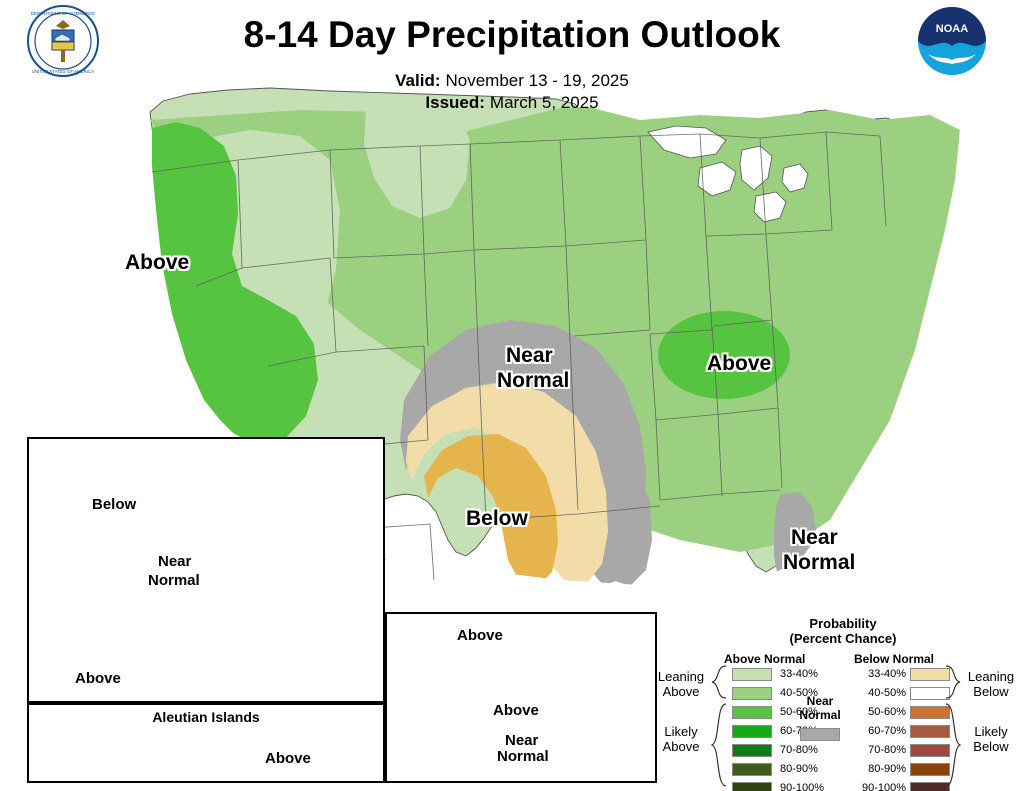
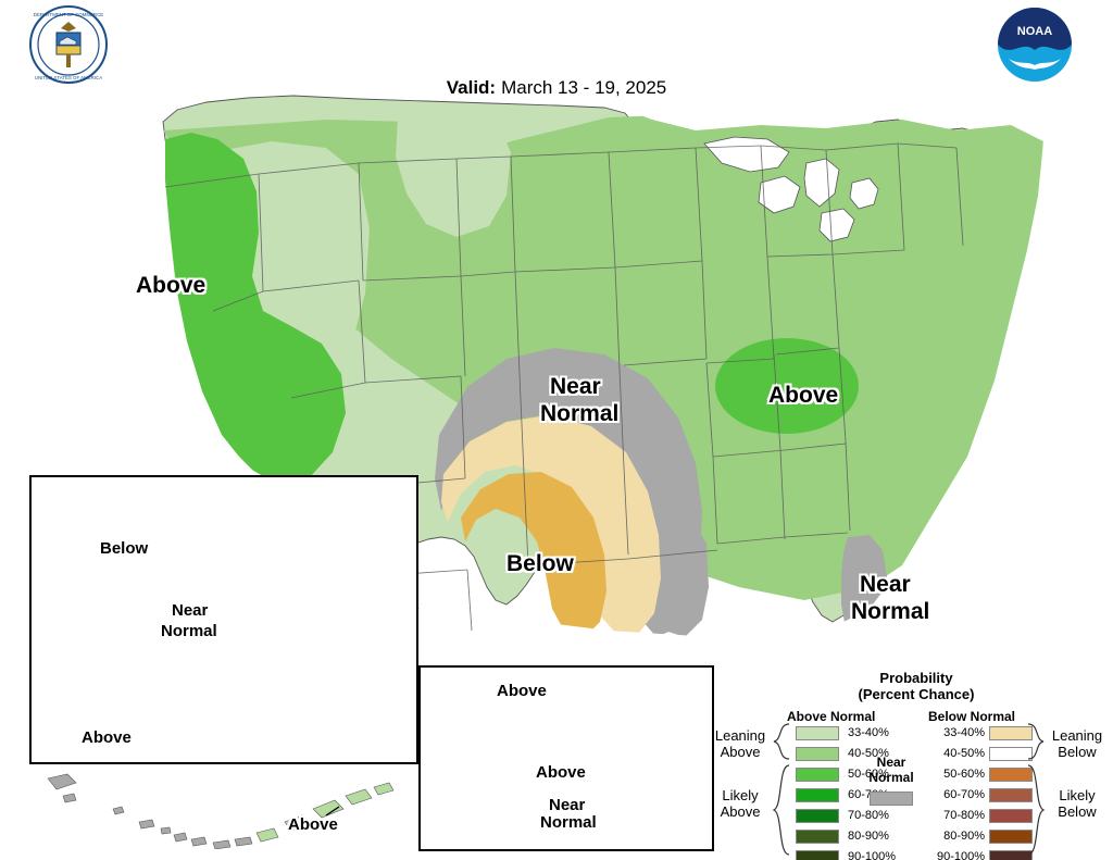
- Aleutian Islands
- 8-14 Day Precipitation Outlook
- Valid: November 13 - 19, 2025
+ Valid: March 13 - 19, 2025
- Issued: March 5, 2025
  NOAA
  Above
  Near
  Normal
  Above
  Below
  Near
  Normal
  Below
  Near
  Normal
  Above
  Above
  Above
  Above
  Near
  Normal
  Probability
  (Percent Chance)
  Above Normal
  Below Normal
  33-40%
  40-50%
  50-60%
  70-80%
  80-90%
  90-100%
  33-40%
  40-50%
  50-60%
  60-70%
  70-80%
  80-90%
  90-100%
  Near
  Normal
  Leaning
  Above
  Likely
  Above
  Leaning
  Below
  Likely
  Below
